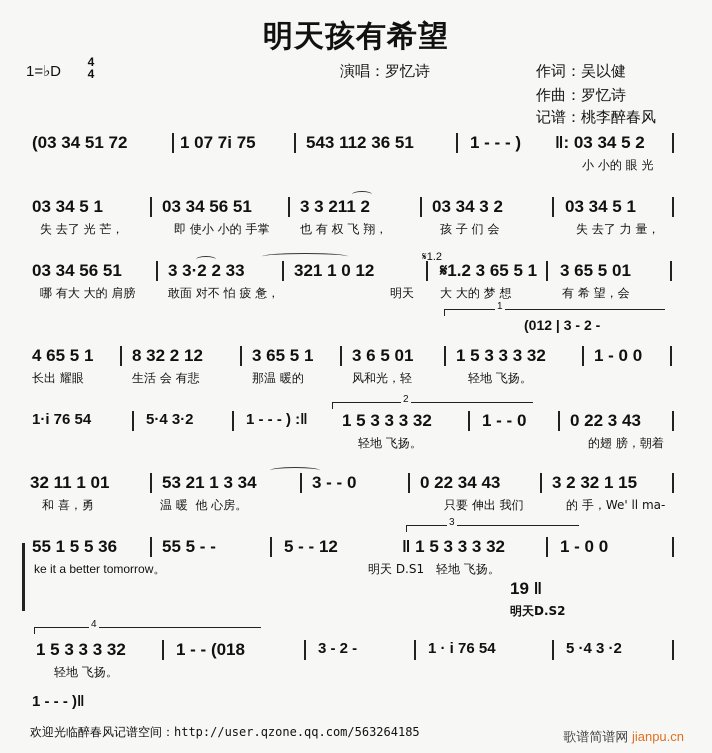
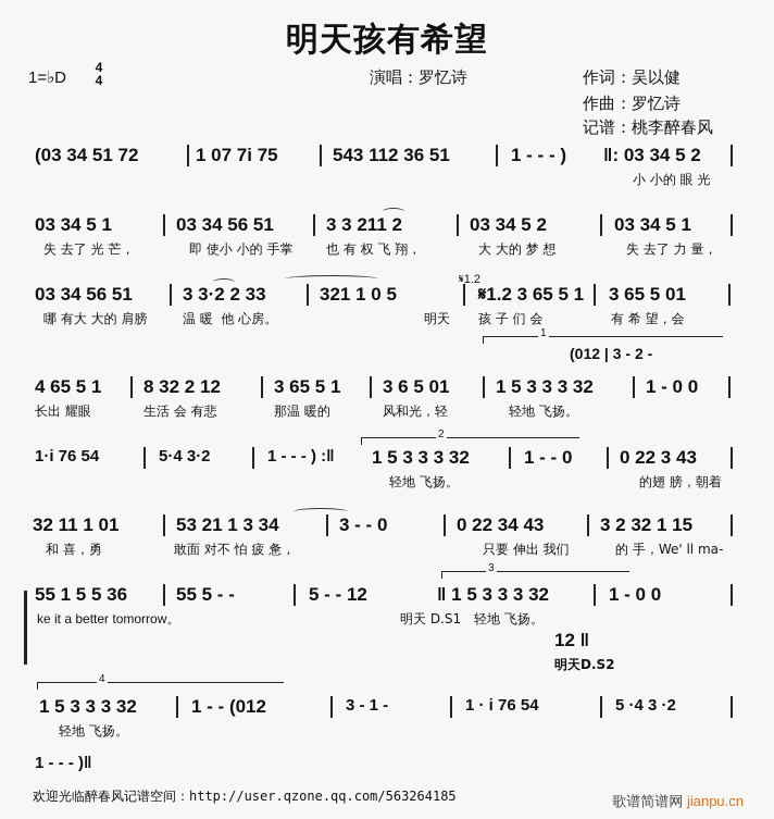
  明天孩有希望
  1=♭D
  4
  4
  演唱：罗忆诗
  作词：吴以健
  作曲：罗忆诗
  记谱：桃李醉春风
  (03 34 51 72
  1 07 7i 75
  543 112 36 51
  1 - - - )
  ‖: 03 34 5 2
  小 小的 眼 光
  03 34 5 1
  失 去了 光 芒，
  03 34 56 51
  即 使小 小的 手掌
  3 3 211 2
  也 有 权 飞 翔，
- 03 34 3 2
+ 03 34 5 2
- 孩 子 们 会
+ 大 大的 梦 想
  03 34 5 1
  失 去了 力 量，
  03 34 56 51
  哪 有大 大的 肩膀
  3 3·2 2 33
- 敢面 对不 怕 疲 惫，
+ 温 暖 他 心房。
- 321 1 0 12
+ 321 1 0 5
  明天
  𝄋1.2
  𝄋1.2 3 65 5 1
- 大 大的 梦 想
+ 孩 子 们 会
  3 65 5 01
  有 希 望，会
  1
  (012 | 3 - 2 -
  4 65 5 1
  长出 耀眼
  8 32 2 12
  生活 会 有悲
  3 65 5 1
  那温 暖的
  3 6 5 01
  风和光，轻
  1 5 3 3 3 32
  轻地 飞扬。
  1 - 0 0
  1·i 76 54
  5·4 3·2
  1 - - - ) :‖
  2
  1 5 3 3 3 32
  轻地 飞扬。
  1 - - 0
  0 22 3 43
  的翅 膀，朝着
  32 11 1 01
  和 喜，勇
  53 21 1 3 34
- 温 暖 他 心房。
+ 敢面 对不 怕 疲 惫，
  3 - - 0
  0 22 34 43
  只要 伸出 我们
  3 2 32 1 15
  的 手，We' ll ma-
  55 1 5 5 36
  ke it a better tomorrow。
  55 5 - -
  5 - - 12
  明天 D.S1
  3
  ‖ 1 5 3 3 3 32
  轻地 飞扬。
  1 - 0 0
- 19 ‖
+ 12 ‖
  明天D.S2
  4
  1 5 3 3 3 32
  轻地 飞扬。
- 1 - - (018
+ 1 - - (012
- 3 - 2 -
+ 3 - 1 -
  1 · i 76 54
  5 ·4 3 ·2
  1 - - - )‖
  欢迎光临醉春风记谱空间：http://user.qzone.qq.com/563264185
  歌谱简谱网 jianpu.cn
